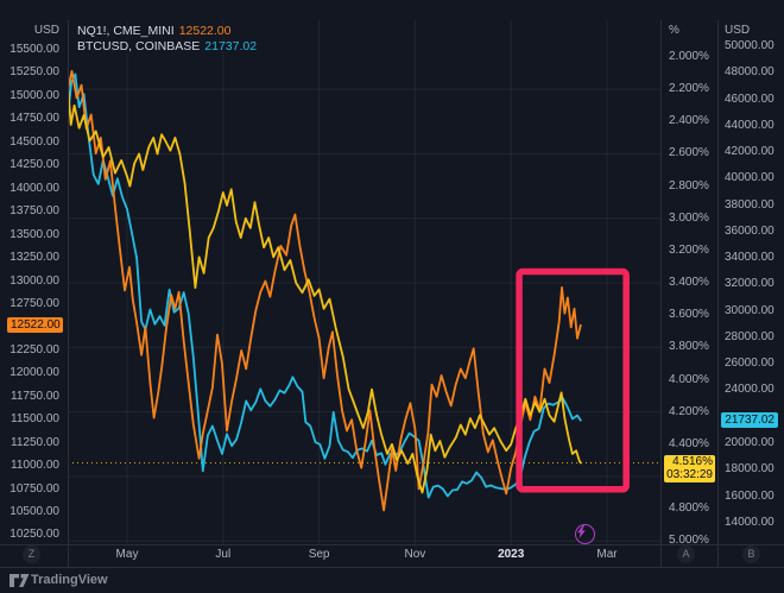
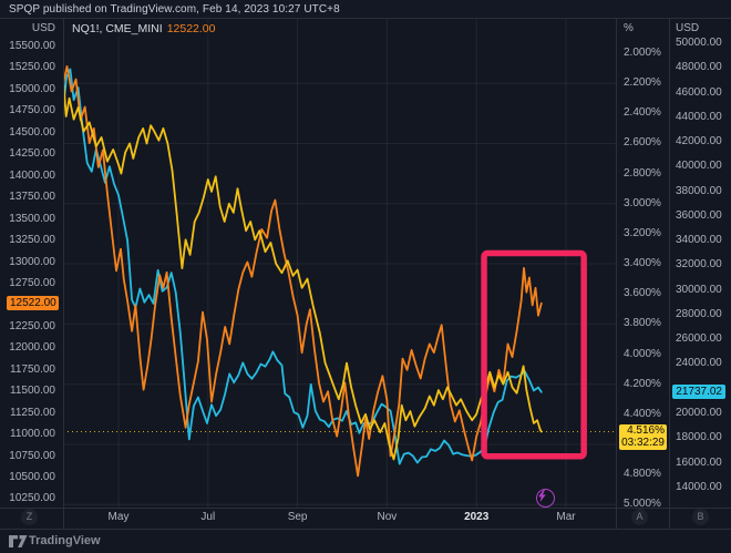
+ SPQP published on TradingView.com, Feb 14, 2023 10:27 UTC+8
  USD
  %
  USD
  15500.00
  15250.00
  15000.00
  14750.00
  14500.00
  14250.00
  14000.00
  13750.00
  13500.00
  13250.00
  13000.00
  12750.00
  12250.00
  12000.00
  11750.00
  11500.00
  11250.00
  11000.00
  10750.00
  10500.00
  10250.00
  2.000%
  2.200%
  2.400%
  2.600%
  2.800%
  3.000%
  3.200%
  3.400%
  3.600%
  3.800%
  4.000%
  4.200%
  4.400%
  4.800%
  5.000%
  50000.00
  48000.00
  46000.00
  44000.00
  42000.00
  40000.00
  38000.00
  36000.00
  34000.00
  32000.00
  30000.00
  28000.00
  26000.00
  24000.00
  20000.00
  18000.00
  16000.00
  14000.00
  May
  Jul
  Sep
  Nov
  2023
  Mar
  NQ1!, CME_MINI 12522.00
- BTCUSD, COINBASE 21737.02
  12522.00
  4.516%
  03:32:29
  21737.02
  Z
  A
  B
  TradingView
